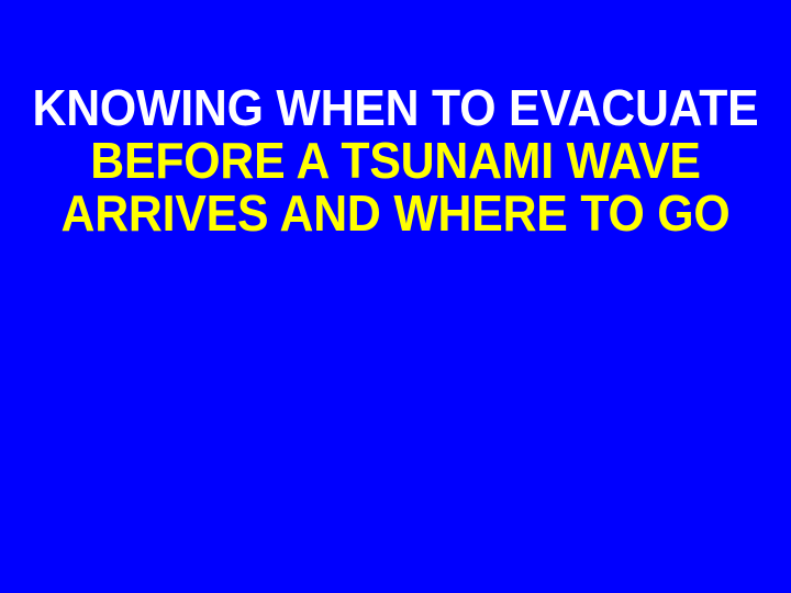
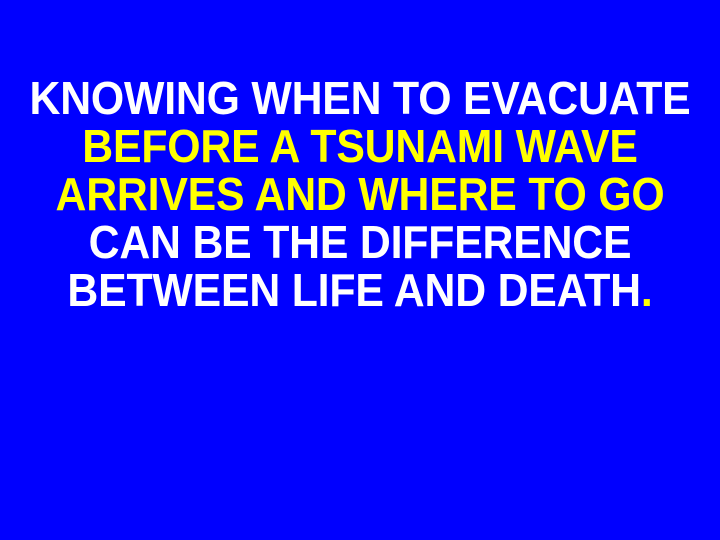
  KNOWING WHEN TO EVACUATE
  BEFORE A TSUNAMI WAVE
  ARRIVES AND WHERE TO GO
+ CAN BE THE DIFFERENCE
+ BETWEEN LIFE AND DEATH.
